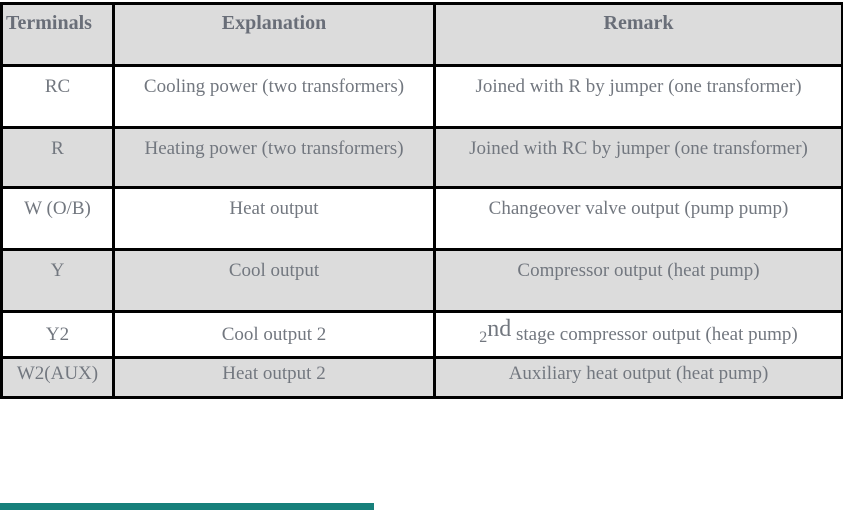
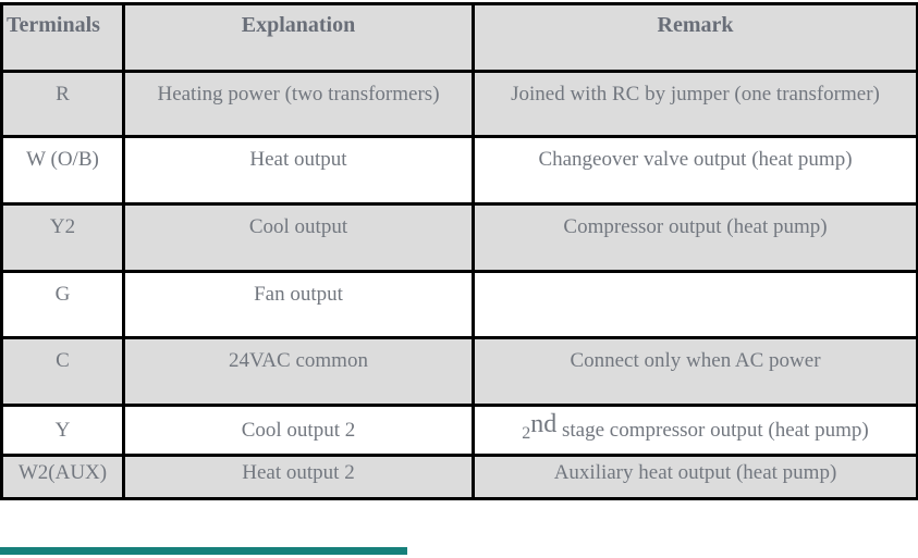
  Terminals	Explanation	Remark
- RC	Cooling power (two transformers)	Joined with R by jumper (one transformer)
  R	Heating power (two transformers)	Joined with RC by jumper (one transformer)
- W (O/B)	Heat output	Changeover valve output (pump pump)
+ W (O/B)	Heat output	Changeover valve output (heat pump)
- Y	Cool output	Compressor output (heat pump)
+ Y2	Cool output	Compressor output (heat pump)
+ G	Fan output
+ C	24VAC common	Connect only when AC power
- Y2	Cool output 2	2nd stage compressor output (heat pump)
+ Y	Cool output 2	2nd stage compressor output (heat pump)
  W2(AUX)	Heat output 2	Auxiliary heat output (heat pump)
